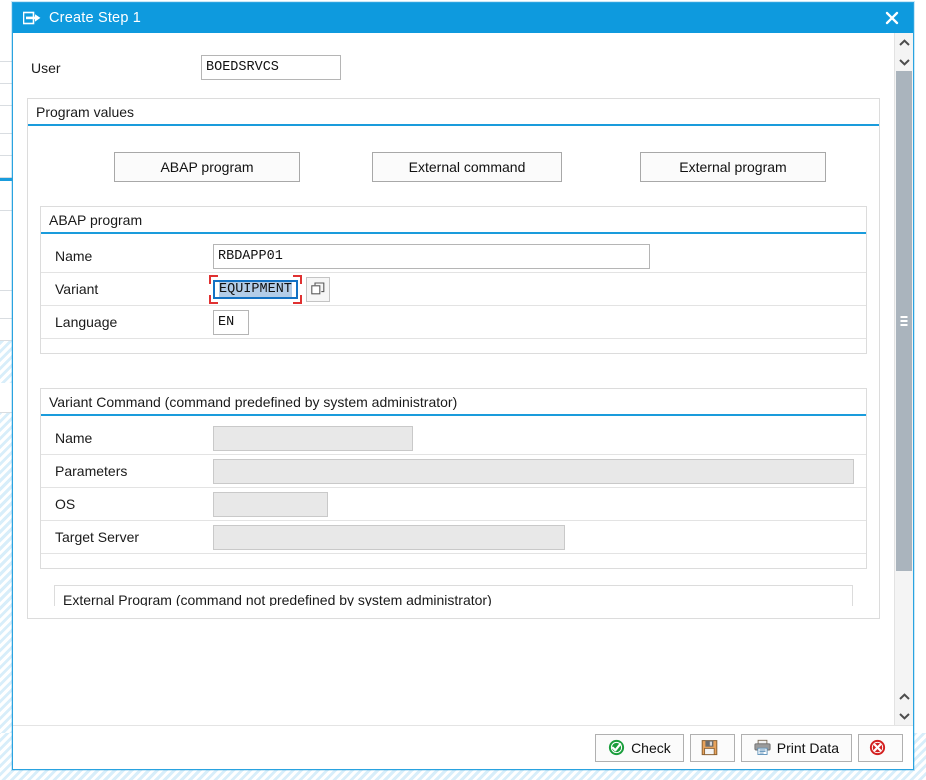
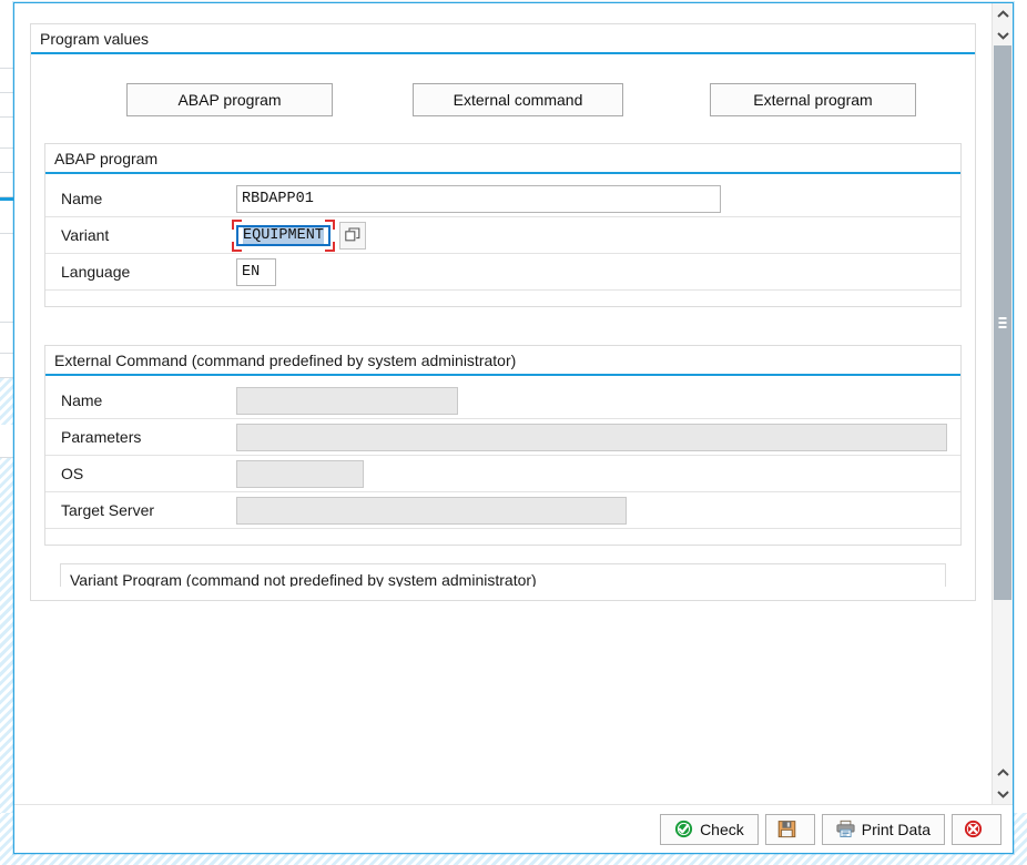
- Create Step 1
- User
- BOEDSRVCS
  Program values
  ABAP program
  External command
  External program
  ABAP program
  Name
  RBDAPP01
  Variant
  EQUIPMENT
  Language
  EN
- Variant Command (command predefined by system administrator)
+ External Command (command predefined by system administrator)
  Name
  Parameters
  OS
  Target Server
- External Program (command not predefined by system administrator)
+ Variant Program (command not predefined by system administrator)
  Check
  Print Data
